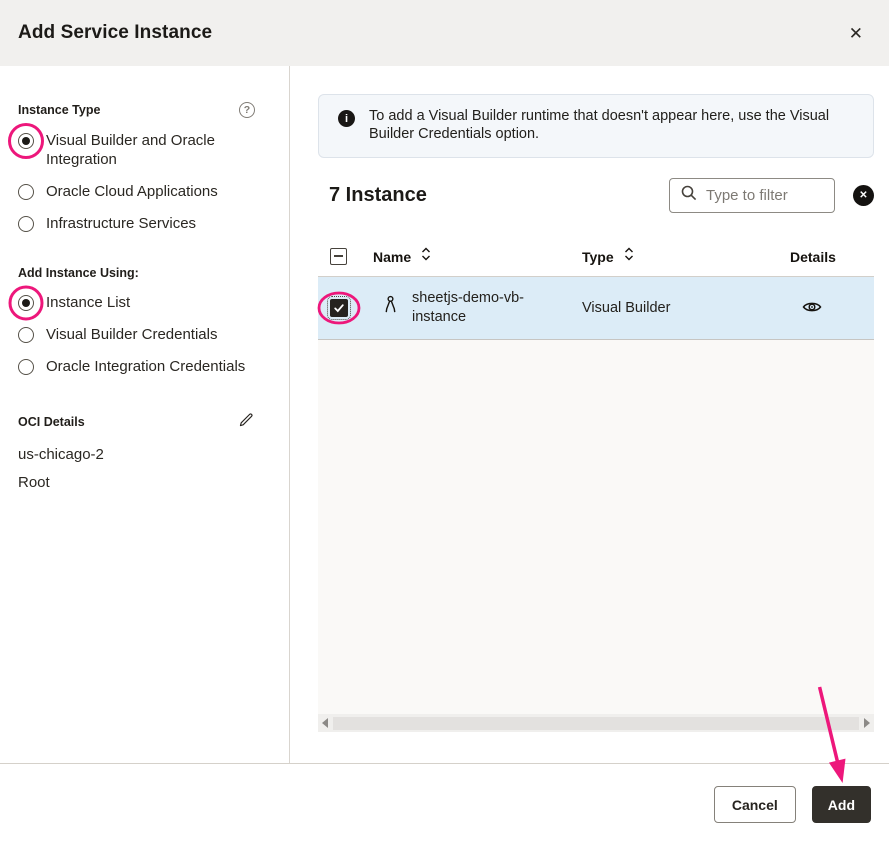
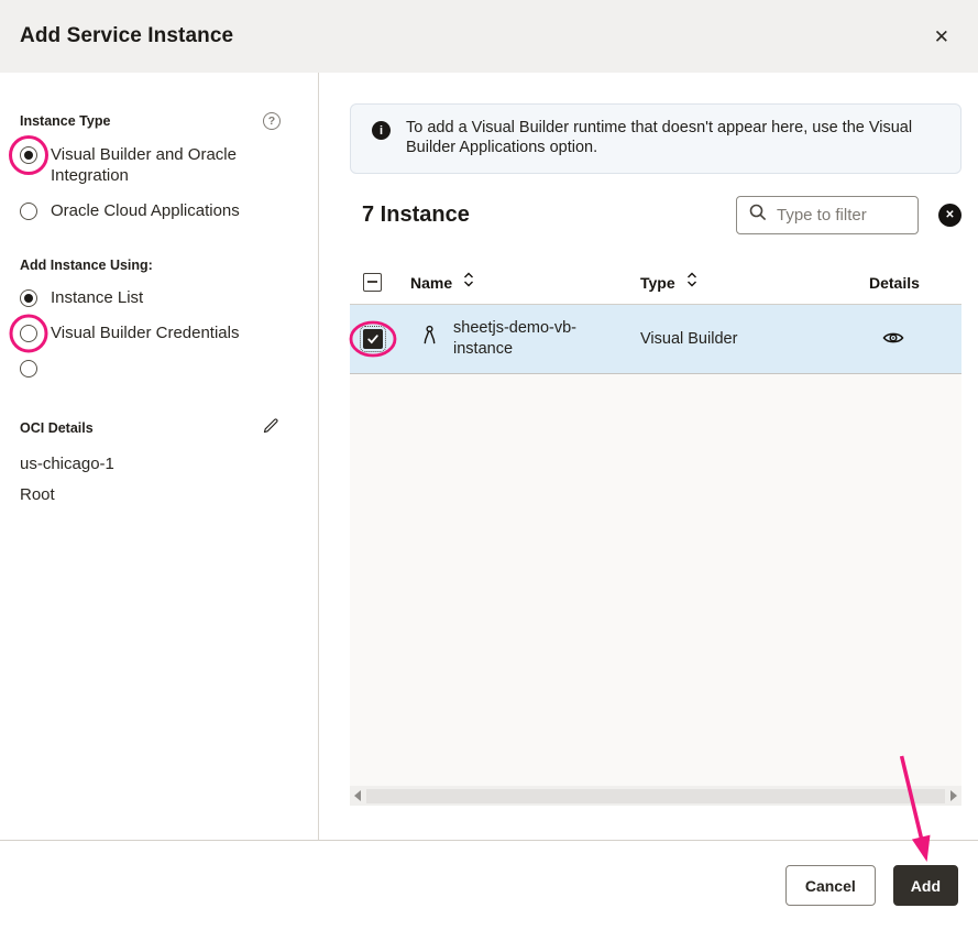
  Add Service Instance
  ✕
  Instance Type
  ?
  Visual Builder and Oracle Integration
  Oracle Cloud Applications
- Infrastructure Services
  Add Instance Using:
  Instance List
  Visual Builder Credentials
- Oracle Integration Credentials
  OCI Details
- us-chicago-2
+ us-chicago-1
  Root
  i
- To add a Visual Builder runtime that doesn't appear here, use the Visual Builder Credentials option.
+ To add a Visual Builder runtime that doesn't appear here, use the Visual Builder Applications option.
  7 Instance
  Type to filter
  ✕
  Name
  Type
  Details
  sheetjs-demo-vb-instance
  Visual Builder
  Cancel
  Add
